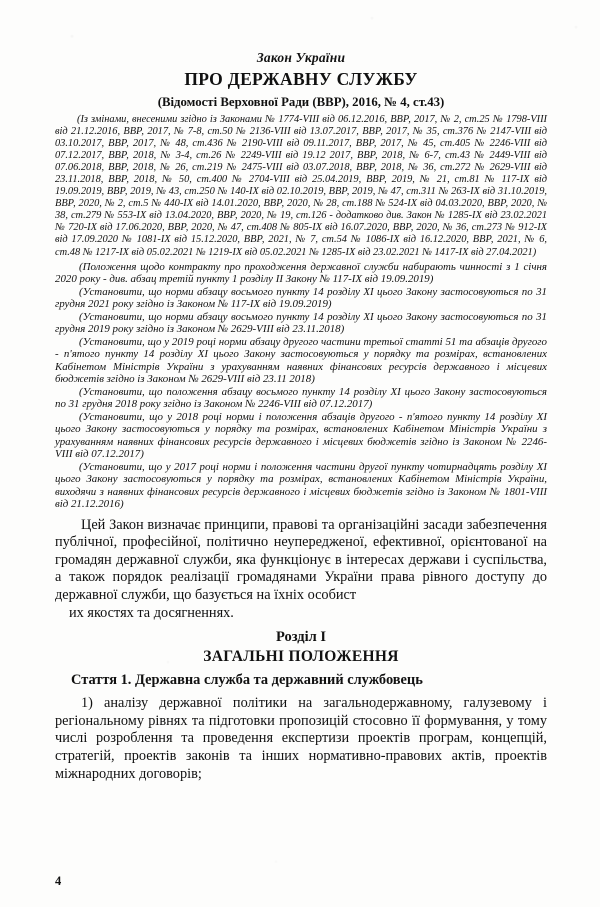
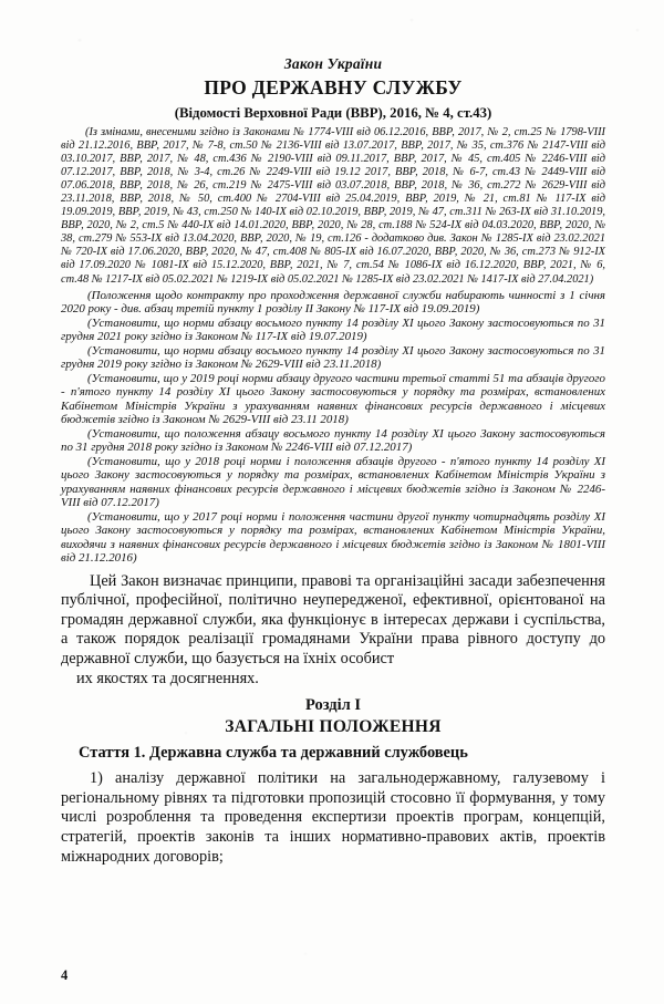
  Закон України
  ПРО ДЕРЖАВНУ СЛУЖБУ
  (Відомості Верховної Ради (ВВР), 2016, № 4, ст.43)
  (Із змінами, внесеними згідно із Законами № 1774-VIII від 06.12.2016, ВВР, 2017, № 2, ст.25 № 1798-VIII від 21.12.2016, ВВР, 2017, № 7-8, ст.50 № 2136-VIII від 13.07.2017, ВВР, 2017, № 35, ст.376 № 2147-VIII від 03.10.2017, ВВР, 2017, № 48, ст.436 № 2190-VIII від 09.11.2017, ВВР, 2017, № 45, ст.405 № 2246-VIII від 07.12.2017, ВВР, 2018, № 3-4, ст.26 № 2249-VIII від 19.12 2017, ВВР, 2018, № 6-7, ст.43 № 2449-VIII від 07.06.2018, ВВР, 2018, № 26, ст.219 № 2475-VIII від 03.07.2018, ВВР, 2018, № 36, ст.272 № 2629-VIII від 23.11.2018, ВВР, 2018, № 50, ст.400 № 2704-VIII від 25.04.2019, ВВР, 2019, № 21, ст.81 № 117-IX від 19.09.2019, ВВР, 2019, № 43, ст.250 № 140-IX від 02.10.2019, ВВР, 2019, № 47, ст.311 № 263-IX від 31.10.2019, ВВР, 2020, № 2, ст.5 № 440-IX від 14.01.2020, ВВР, 2020, № 28, ст.188 № 524-IX від 04.03.2020, ВВР, 2020, № 38, ст.279 № 553-IX від 13.04.2020, ВВР, 2020, № 19, ст.126 - додатково див. Закон № 1285-IX від 23.02.2021 № 720-IX від 17.06.2020, ВВР, 2020, № 47, ст.408 № 805-IX від 16.07.2020, ВВР, 2020, № 36, ст.273 № 912-IX від 17.09.2020 № 1081-IX від 15.12.2020, ВВР, 2021, № 7, ст.54 № 1086-IX від 16.12.2020, ВВР, 2021, № 6, ст.48 № 1217-IX від 05.02.2021 № 1219-IX від 05.02.2021 № 1285-IX від 23.02.2021 № 1417-IX від 27.04.2021)
  (Положення щодо контракту про проходження державної служби набирають чинності з 1 січня 2020 року - див. абзац третій пункту 1 розділу II Закону № 117-IX від 19.09.2019)
- (Установити, що норми абзацу восьмого пункту 14 розділу XI цього Закону застосовуються по 31 грудня 2021 року згідно із Законом № 117-IX від 19.09.2019)
+ (Установити, що норми абзацу восьмого пункту 14 розділу XI цього Закону застосовуються по 31 грудня 2021 року згідно із Законом № 117-IX від 19.07.2019)
  (Установити, що норми абзацу восьмого пункту 14 розділу XI цього Закону застосовуються по 31 грудня 2019 року згідно із Законом № 2629-VIII від 23.11.2018)
  (Установити, що у 2019 році норми абзацу другого частини третьої статті 51 та абзаців другого - п'ятого пункту 14 розділу XI цього Закону застосовуються у порядку та розмірах, встановлених Кабінетом Міністрів України з урахуванням наявних фінансових ресурсів державного і місцевих бюджетів згідно із Законом № 2629-VIII від 23.11 2018)
  (Установити, що положення абзацу восьмого пункту 14 розділу XI цього Закону застосовуються по 31 грудня 2018 року згідно із Законом № 2246-VIII від 07.12.2017)
  (Установити, що у 2018 році норми і положення абзаців другого - п'ятого пункту 14 розділу XI цього Закону застосовуються у порядку та розмірах, встановлених Кабінетом Міністрів України з урахуванням наявних фінансових ресурсів державного і місцевих бюджетів згідно із Законом № 2246-VIII від 07.12.2017)
  (Установити, що у 2017 році норми і положення частини другої пункту чотирнадцять розділу XI цього Закону застосовуються у порядку та розмірах, встановлених Кабінетом Міністрів України, виходячи з наявних фінансових ресурсів державного і місцевих бюджетів згідно із Законом № 1801-VIII від 21.12.2016)
  Цей Закон визначає принципи, правові та організаційні засади забезпечення публічної, професійної, політично неупередженої, ефективної, орієнтованої на громадян державної служби, яка функціонує в інтересах держави і суспільства, а також порядок реалізації громадянами України права рівного доступу до державної служби, що базується на їхніх особист
  их якостях та досягненнях.
  Розділ I
  ЗАГАЛЬНІ ПОЛОЖЕННЯ
  Стаття 1. Державна служба та державний службовець
  1) аналізу державної політики на загальнодержавному, галузевому і регіональному рівнях та підготовки пропозицій стосовно її формування, у тому числі розроблення та проведення експертизи проектів програм, концепцій, стратегій, проектів законів та інших нормативно-правових актів, проектів міжнародних договорів;
  4
